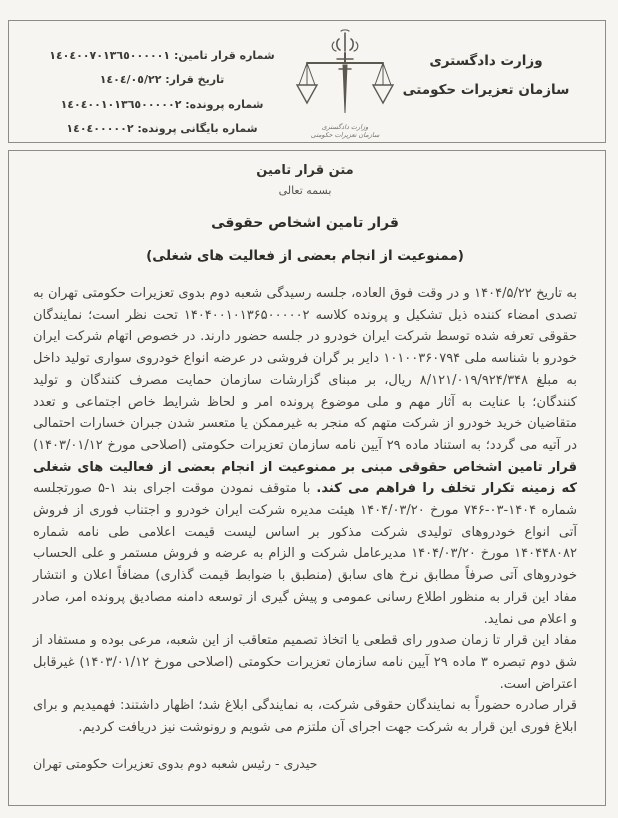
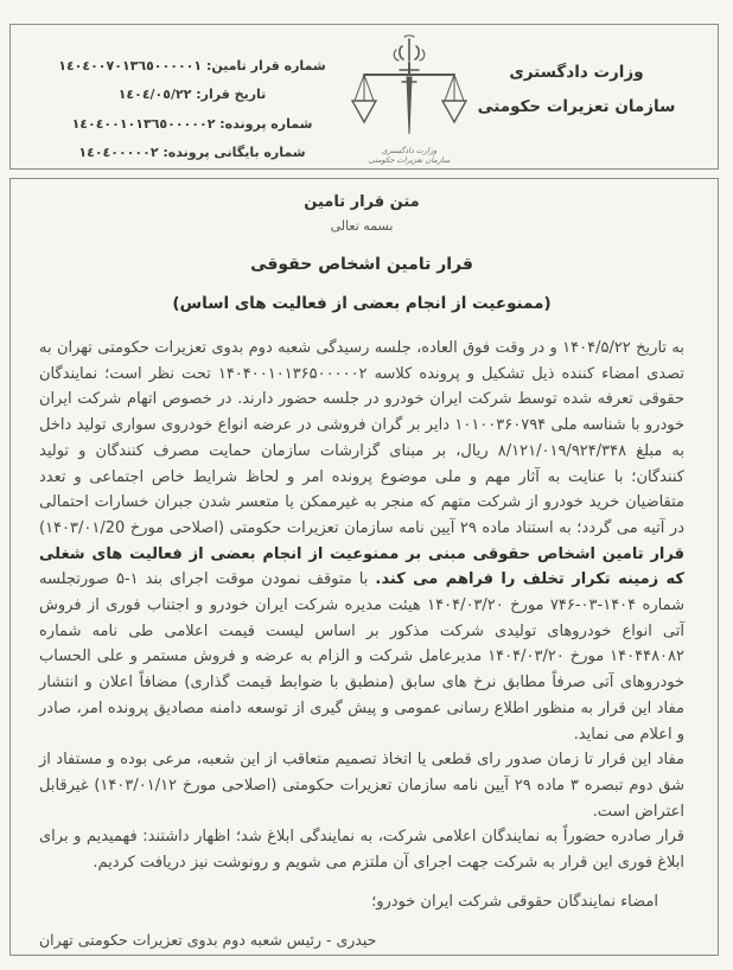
  وزارت دادگستری
  سازمان تعزیرات حکومتی
  وزارت دادگستری
  سازمان تعزیرات حکومتی
  شماره قرار تامین: ١٤٠٤٠٠٧٠١٣٦٥٠٠٠٠٠١
  تاریخ قرار: ١٤٠٤/٠٥/٢٢
  شماره پرونده: ١٤٠٤٠٠١٠١٣٦٥٠٠٠٠٠٢
  شماره بایگانی پرونده: ١٤٠٤٠٠٠٠٠٢
  متن قرار تامین
  بسمه تعالی
  قرار تامین اشخاص حقوقی
- (ممنوعیت از انجام بعضی از فعالیت های شغلی)
+ (ممنوعیت از انجام بعضی از فعالیت های اساس)
- به تاریخ ۱۴۰۴/۵/۲۲ و در وقت فوق العاده، جلسه رسیدگی شعبه دوم بدوی تعزیرات حکومتی تهران به تصدی امضاء کننده ذیل تشکیل و پرونده کلاسه ۱۴۰۴۰۰۱۰۱۳۶۵۰۰۰۰۰۲ تحت نظر است؛ نمایندگان حقوقی تعرفه شده توسط شرکت ایران خودرو در جلسه حضور دارند. در خصوص اتهام شرکت ایران خودرو با شناسه ملی ۱۰۱۰۰۳۶۰۷۹۴ دایر بر گران فروشی در عرضه انواع خودروی سواری تولید داخل به مبلغ ۸/۱۲۱/۰۱۹/۹۲۴/۳۴۸ ریال، بر مبنای گزارشات سازمان حمایت مصرف کنندگان و تولید کنندگان؛ با عنایت به آثار مهم و ملی موضوع پرونده امر و لحاظ شرایط خاص اجتماعی و تعدد متقاضیان خرید خودرو از شرکت متهم که منجر به غیرممکن یا متعسر شدن جبران خسارات احتمالی در آتیه می گردد؛ به استناد ماده ۲۹ آیین نامه سازمان تعزیرات حکومتی (اصلاحی مورخ ۱۴۰۳/۰۱/۱۲) قرار تامین اشخاص حقوقی مبنی بر ممنوعیت از انجام بعضی از فعالیت های شغلی که زمینه تکرار تخلف را فراهم می کند. با متوقف نمودن موقت اجرای بند ۱-۵ صورتجلسه شماره ۱۴۰۴-۰۳-۷۴۶ مورخ ۱۴۰۴/۰۳/۲۰ هیئت مدیره شرکت ایران خودرو و اجتناب فوری از فروش آتی انواع خودروهای تولیدی شرکت مذکور بر اساس لیست قیمت اعلامی طی نامه شماره ۱۴۰۴۴۸۰۸۲ مورخ ۱۴۰۴/۰۳/۲۰ مدیرعامل شرکت و الزام به عرضه و فروش مستمر و علی الحساب خودروهای آتی صرفاً مطابق نرخ های سابق (منطبق با ضوابط قیمت گذاری) مضافاً اعلان و انتشار مفاد این قرار به منظور اطلاع رسانی عمومی و پیش گیری از توسعه دامنه مصادیق پرونده امر، صادر و اعلام می نماید.
+ به تاریخ ۱۴۰۴/۵/۲۲ و در وقت فوق العاده، جلسه رسیدگی شعبه دوم بدوی تعزیرات حکومتی تهران به تصدی امضاء کننده ذیل تشکیل و پرونده کلاسه ۱۴۰۴۰۰۱۰۱۳۶۵۰۰۰۰۰۲ تحت نظر است؛ نمایندگان حقوقی تعرفه شده توسط شرکت ایران خودرو در جلسه حضور دارند. در خصوص اتهام شرکت ایران خودرو با شناسه ملی ۱۰۱۰۰۳۶۰۷۹۴ دایر بر گران فروشی در عرضه انواع خودروی سواری تولید داخل به مبلغ ۸/۱۲۱/۰۱۹/۹۲۴/۳۴۸ ریال، بر مبنای گزارشات سازمان حمایت مصرف کنندگان و تولید کنندگان؛ با عنایت به آثار مهم و ملی موضوع پرونده امر و لحاظ شرایط خاص اجتماعی و تعدد متقاضیان خرید خودرو از شرکت متهم که منجر به غیرممکن یا متعسر شدن جبران خسارات احتمالی در آتیه می گردد؛ به استناد ماده ۲۹ آیین نامه سازمان تعزیرات حکومتی (اصلاحی مورخ ۱۴۰۳/۰۱/20) قرار تامین اشخاص حقوقی مبنی بر ممنوعیت از انجام بعضی از فعالیت های شغلی که زمینه تکرار تخلف را فراهم می کند. با متوقف نمودن موقت اجرای بند ۱-۵ صورتجلسه شماره ۱۴۰۴-۰۳-۷۴۶ مورخ ۱۴۰۴/۰۳/۲۰ هیئت مدیره شرکت ایران خودرو و اجتناب فوری از فروش آتی انواع خودروهای تولیدی شرکت مذکور بر اساس لیست قیمت اعلامی طی نامه شماره ۱۴۰۴۴۸۰۸۲ مورخ ۱۴۰۴/۰۳/۲۰ مدیرعامل شرکت و الزام به عرضه و فروش مستمر و علی الحساب خودروهای آتی صرفاً مطابق نرخ های سابق (منطبق با ضوابط قیمت گذاری) مضافاً اعلان و انتشار مفاد این قرار به منظور اطلاع رسانی عمومی و پیش گیری از توسعه دامنه مصادیق پرونده امر، صادر و اعلام می نماید.
  مفاد این قرار تا زمان صدور رای قطعی یا اتخاذ تصمیم متعاقب از این شعبه، مرعی بوده و مستفاد از شق دوم تبصره ۳ ماده ۲۹ آیین نامه سازمان تعزیرات حکومتی (اصلاحی مورخ ۱۴۰۳/۰۱/۱۲) غیرقابل اعتراض است.
- قرار صادره حضوراً به نمایندگان حقوقی شرکت، به نمایندگی ابلاغ شد؛ اظهار داشتند: فهمیدیم و برای ابلاغ فوری این قرار به شرکت جهت اجرای آن ملتزم می شویم و رونوشت نیز دریافت کردیم.
+ قرار صادره حضوراً به نمایندگان اعلامی شرکت، به نمایندگی ابلاغ شد؛ اظهار داشتند: فهمیدیم و برای ابلاغ فوری این قرار به شرکت جهت اجرای آن ملتزم می شویم و رونوشت نیز دریافت کردیم.
+ امضاء نمایندگان حقوقی شرکت ایران خودرو؛
  حیدری - رئیس شعبه دوم بدوی تعزیرات حکومتی تهران
